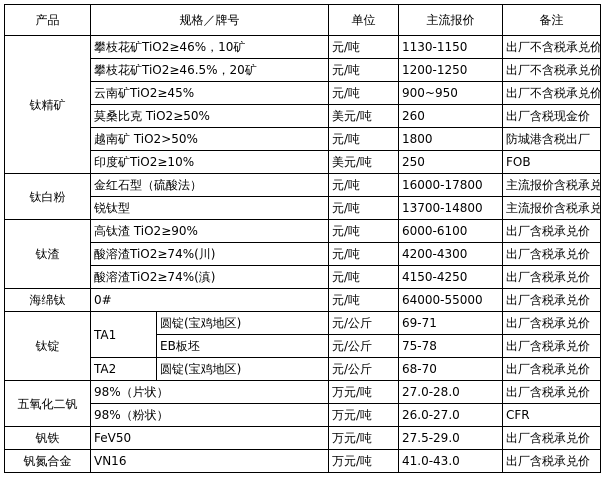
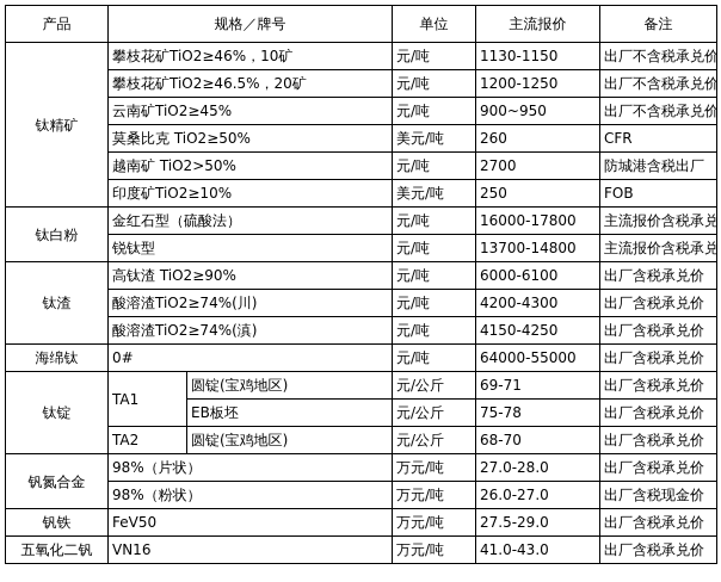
  产品	规格／牌号	单位	主流报价	备注
  钛精矿	攀枝花矿TiO2≥46%，10矿	元/吨	1130-1150	出厂不含税承兑价
  攀枝花矿TiO2≥46.5%，20矿	元/吨	1200-1250	出厂不含税承兑价
  云南矿TiO2≥45%	元/吨	900~950	出厂不含税承兑价
- 莫桑比克 TiO2≥50%	美元/吨	260	出厂含税现金价
+ 莫桑比克 TiO2≥50%	美元/吨	260	CFR
- 越南矿 TiO2>50%	元/吨	1800	防城港含税出厂
+ 越南矿 TiO2>50%	元/吨	2700	防城港含税出厂
  印度矿TiO2≥10%	美元/吨	250	FOB
  钛白粉	金红石型（硫酸法）	元/吨	16000-17800	主流报价含税承兑
  锐钛型	元/吨	13700-14800	主流报价含税承兑
  钛渣	高钛渣 TiO2≥90%	元/吨	6000-6100	出厂含税承兑价
  酸溶渣TiO2≥74%(川)	元/吨	4200-4300	出厂含税承兑价
  酸溶渣TiO2≥74%(滇)	元/吨	4150-4250	出厂含税承兑价
  海绵钛	0#	元/吨	64000-55000	出厂含税承兑价
  钛锭	TA1	圆锭(宝鸡地区)	元/公斤	69-71	出厂含税承兑价
  EB板坯	元/公斤	75-78	出厂含税承兑价
  TA2	圆锭(宝鸡地区)	元/公斤	68-70	出厂含税承兑价
- 五氧化二钒	98%（片状）	万元/吨	27.0-28.0	出厂含税承兑价
+ 钒氮合金	98%（片状）	万元/吨	27.0-28.0	出厂含税承兑价
- 98%（粉状）	万元/吨	26.0-27.0	CFR
+ 98%（粉状）	万元/吨	26.0-27.0	出厂含税现金价
  钒铁	FeV50	万元/吨	27.5-29.0	出厂含税承兑价
- 钒氮合金	VN16	万元/吨	41.0-43.0	出厂含税承兑价
+ 五氧化二钒	VN16	万元/吨	41.0-43.0	出厂含税承兑价
